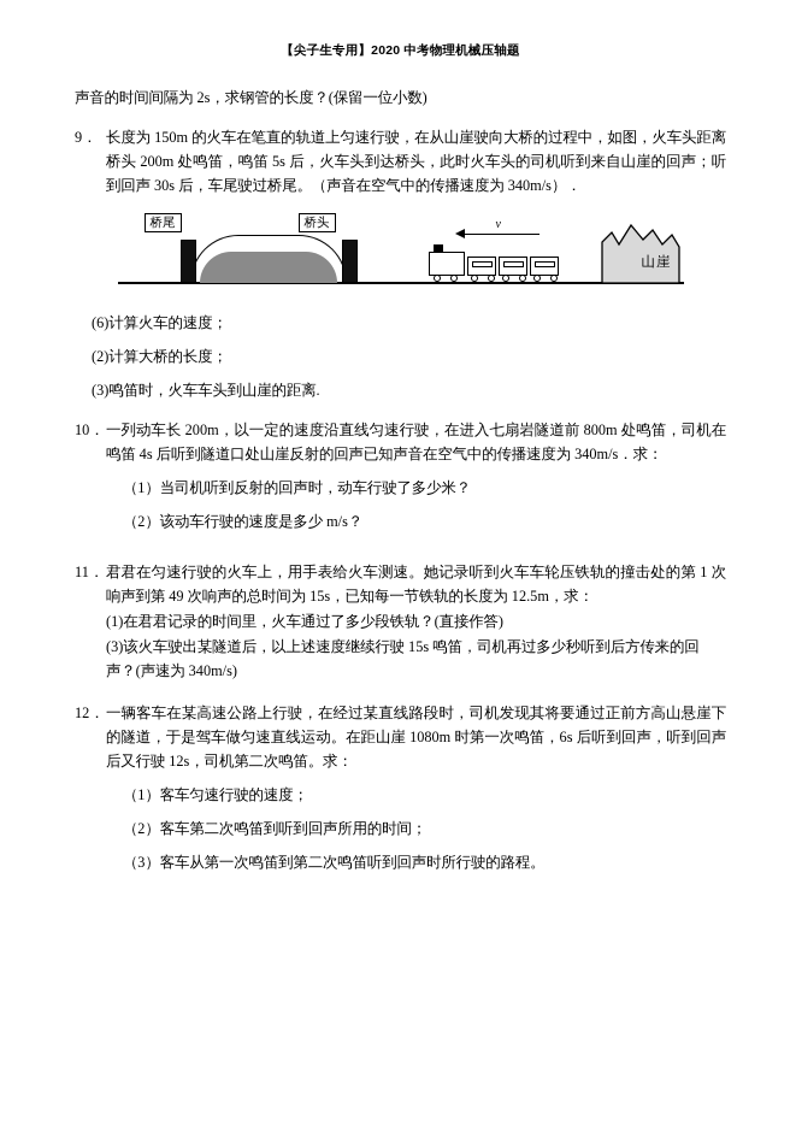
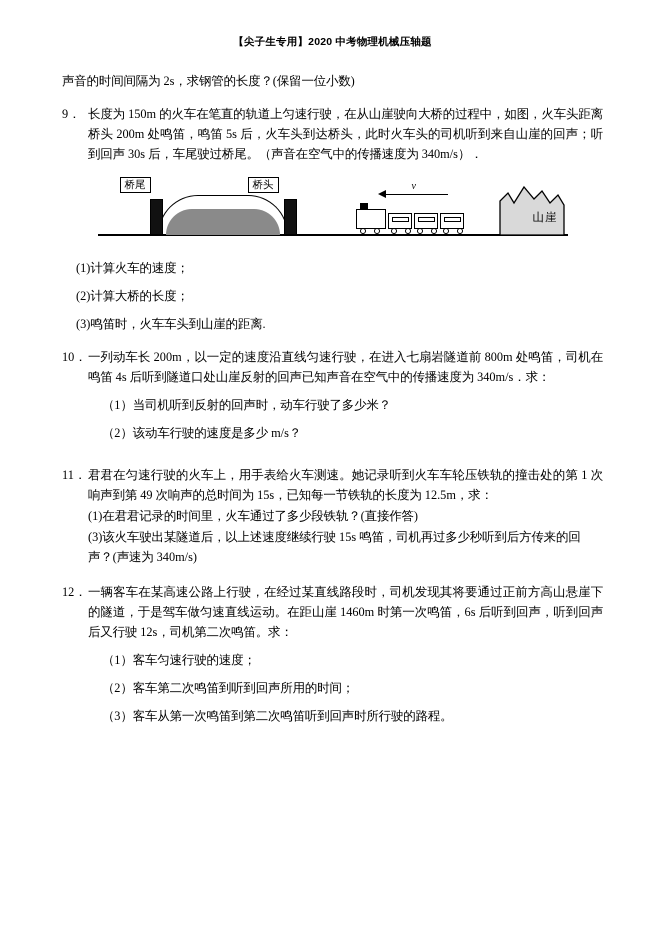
  【尖子生专用】2020 中考物理机械压轴题
  声音的时间间隔为 2s，求钢管的长度？(保留一位小数)
  9．
  长度为 150m 的火车在笔直的轨道上匀速行驶，在从山崖驶向大桥的过程中，如图，火车头距离桥头 200m 处鸣笛，鸣笛 5s 后，火车头到达桥头，此时火车头的司机听到来自山崖的回声；听到回声 30s 后，车尾驶过桥尾。（声音在空气中的传播速度为 340m/s）．
  桥尾
  桥头
  v
  山崖
- (6)计算火车的速度；
+ (1)计算火车的速度；
  (2)计算大桥的长度；
  (3)鸣笛时，火车车头到山崖的距离.
  10．
  一列动车长 200m，以一定的速度沿直线匀速行驶，在进入七扇岩隧道前 800m 处鸣笛，司机在鸣笛 4s 后听到隧道口处山崖反射的回声已知声音在空气中的传播速度为 340m/s．求：
  （1）当司机听到反射的回声时，动车行驶了多少米？
  （2）该动车行驶的速度是多少 m/s？
  11．
  君君在匀速行驶的火车上，用手表给火车测速。她记录听到火车车轮压铁轨的撞击处的第 1 次响声到第 49 次响声的总时间为 15s，已知每一节铁轨的长度为 12.5m，求：
  (1)在君君记录的时间里，火车通过了多少段铁轨？(直接作答)
  (3)该火车驶出某隧道后，以上述速度继续行驶 15s 鸣笛，司机再过多少秒听到后方传来的回声？(声速为 340m/s)
  12．
- 一辆客车在某高速公路上行驶，在经过某直线路段时，司机发现其将要通过正前方高山悬崖下的隧道，于是驾车做匀速直线运动。在距山崖 1080m 时第一次鸣笛，6s 后听到回声，听到回声后又行驶 12s，司机第二次鸣笛。求：
+ 一辆客车在某高速公路上行驶，在经过某直线路段时，司机发现其将要通过正前方高山悬崖下的隧道，于是驾车做匀速直线运动。在距山崖 1460m 时第一次鸣笛，6s 后听到回声，听到回声后又行驶 12s，司机第二次鸣笛。求：
  （1）客车匀速行驶的速度；
  （2）客车第二次鸣笛到听到回声所用的时间；
  （3）客车从第一次鸣笛到第二次鸣笛听到回声时所行驶的路程。
